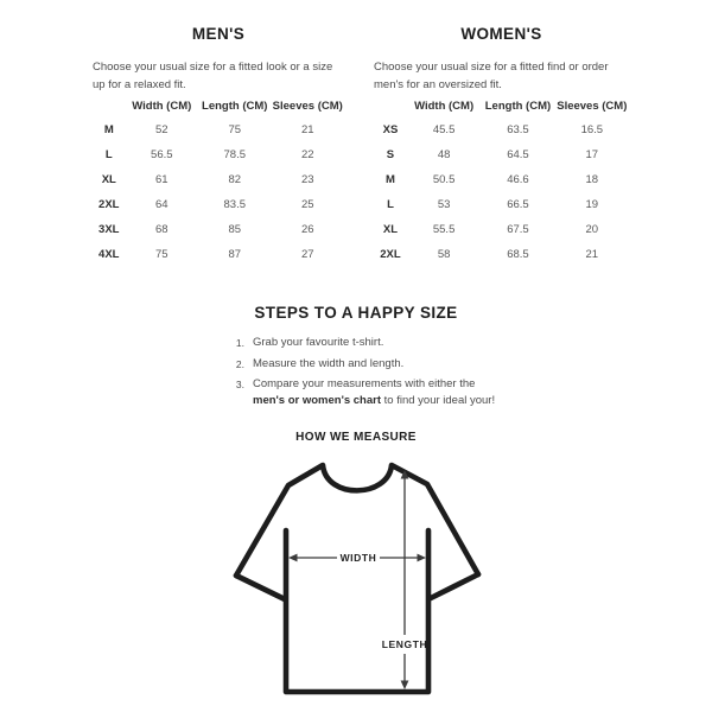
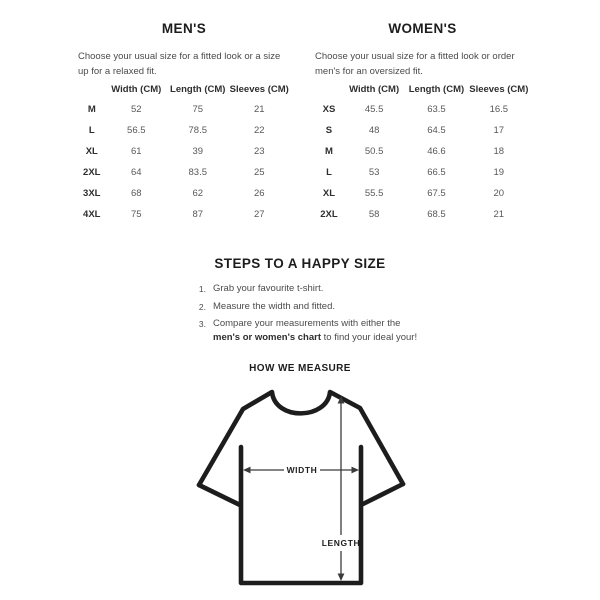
  MEN'S
  Choose your usual size for a fitted look or a size up for a relaxed fit.
  	Width (CM)	Length (CM)	Sleeves (CM)
  M	52	75	21
  L	56.5	78.5	22
- XL	61	82	23
+ XL	61	39	23
  2XL	64	83.5	25
- 3XL	68	85	26
+ 3XL	68	62	26
  4XL	75	87	27
  WOMEN'S
- Choose your usual size for a fitted find or order men's for an oversized fit.
+ Choose your usual size for a fitted look or order men's for an oversized fit.
  	Width (CM)	Length (CM)	Sleeves (CM)
  XS	45.5	63.5	16.5
  S	48	64.5	17
  M	50.5	46.6	18
  L	53	66.5	19
  XL	55.5	67.5	20
  2XL	58	68.5	21
  STEPS TO A HAPPY SIZE
  1.
  Grab your favourite t-shirt.
  2.
- Measure the width and length.
+ Measure the width and fitted.
  3.
  Compare your measurements with either the men's or women's chart to find your ideal your!
  HOW WE MEASURE
  WIDTH
  LENGTH
